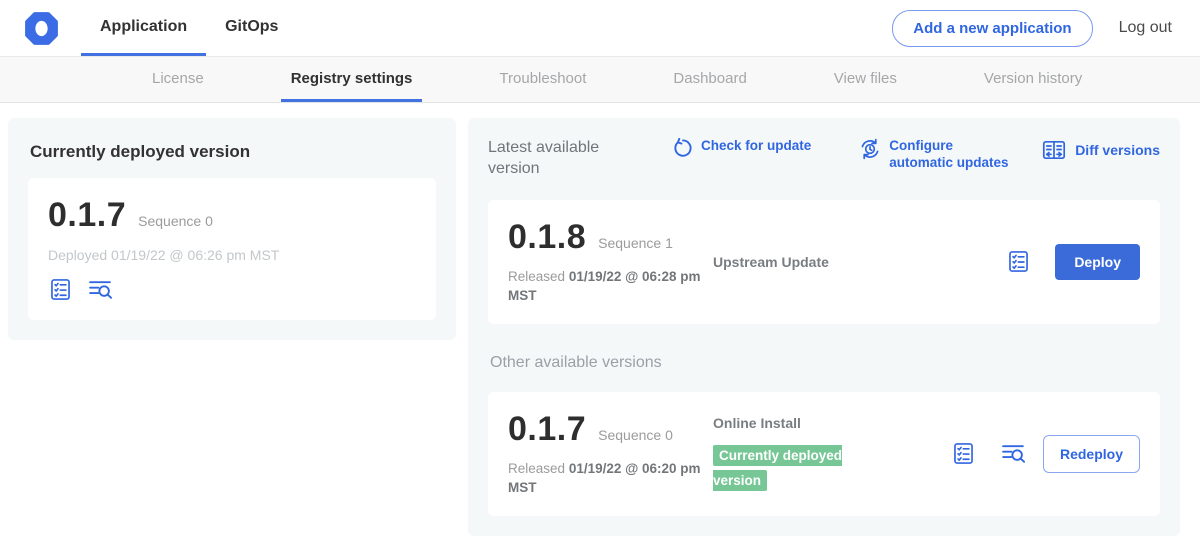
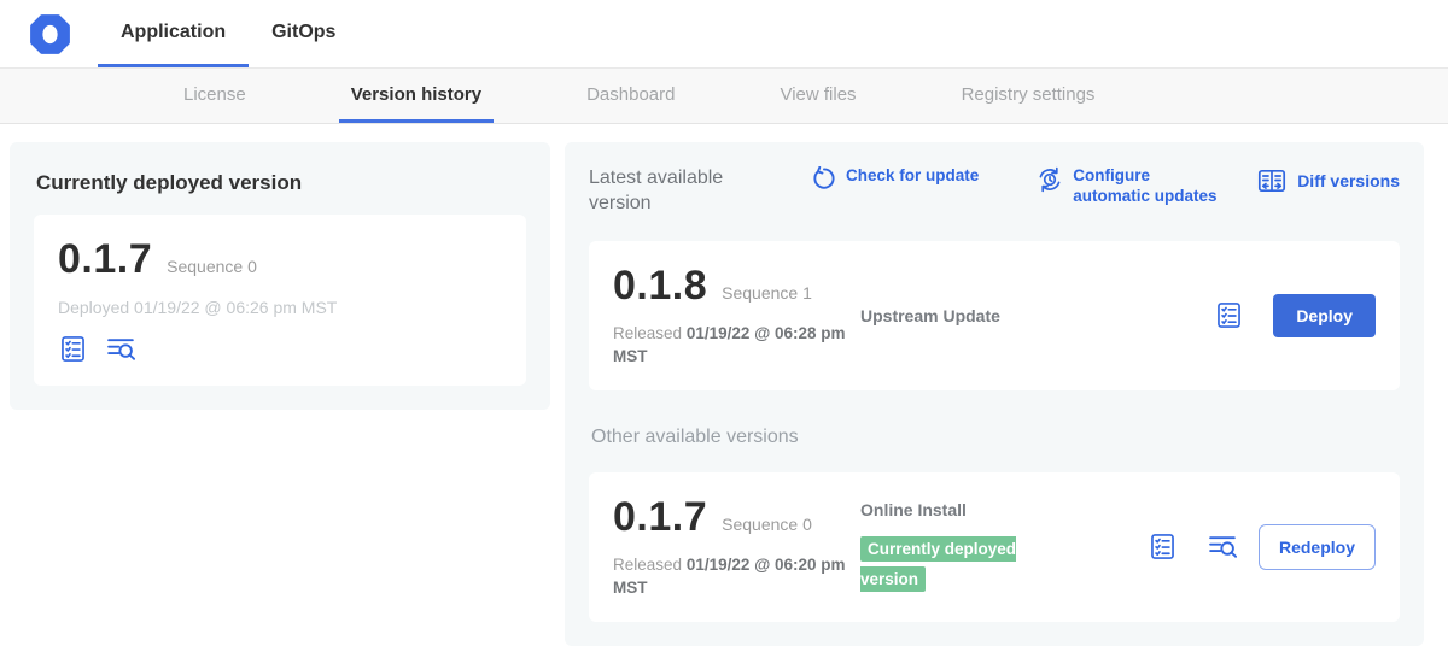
  Application
  GitOps
- Add a new application
- Log out
  License
- Registry settings
+ Version history
- Troubleshoot
  Dashboard
  View files
- Version history
+ Registry settings
  Currently deployed version
  0.1.7
  Sequence 0
  Deployed 01/19/22 @ 06:26 pm MST
  Latest available version
  Check for update
  Configure automatic updates
  Diff versions
  0.1.8
  Sequence 1
  Released 01/19/22 @ 06:28 pm MST
  Upstream Update
  Deploy
  Other available versions
  0.1.7
  Sequence 0
  Released 01/19/22 @ 06:20 pm MST
  Online Install
  Currently deployed version
  Redeploy
